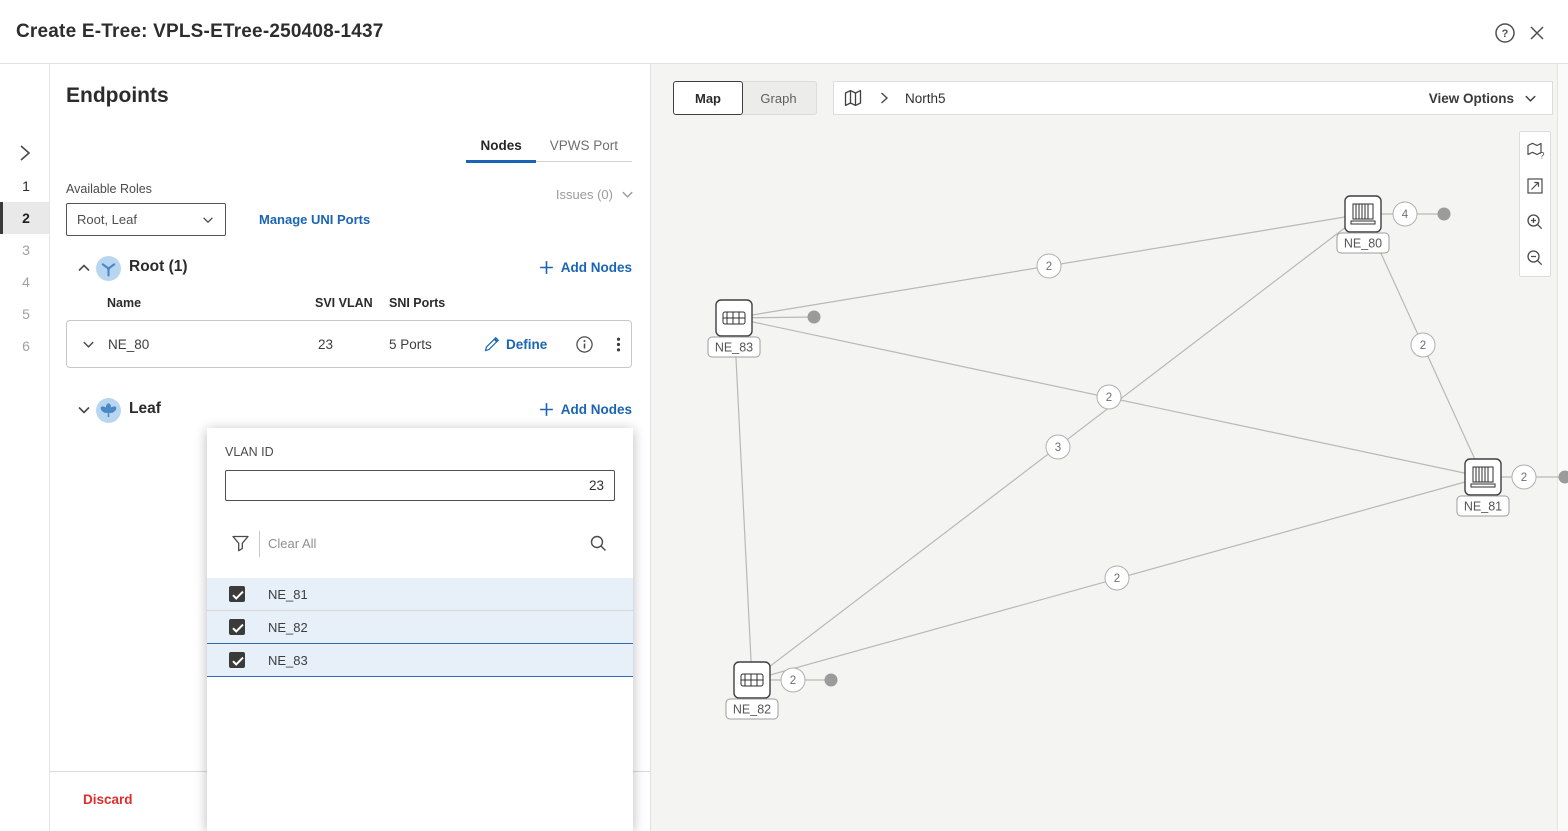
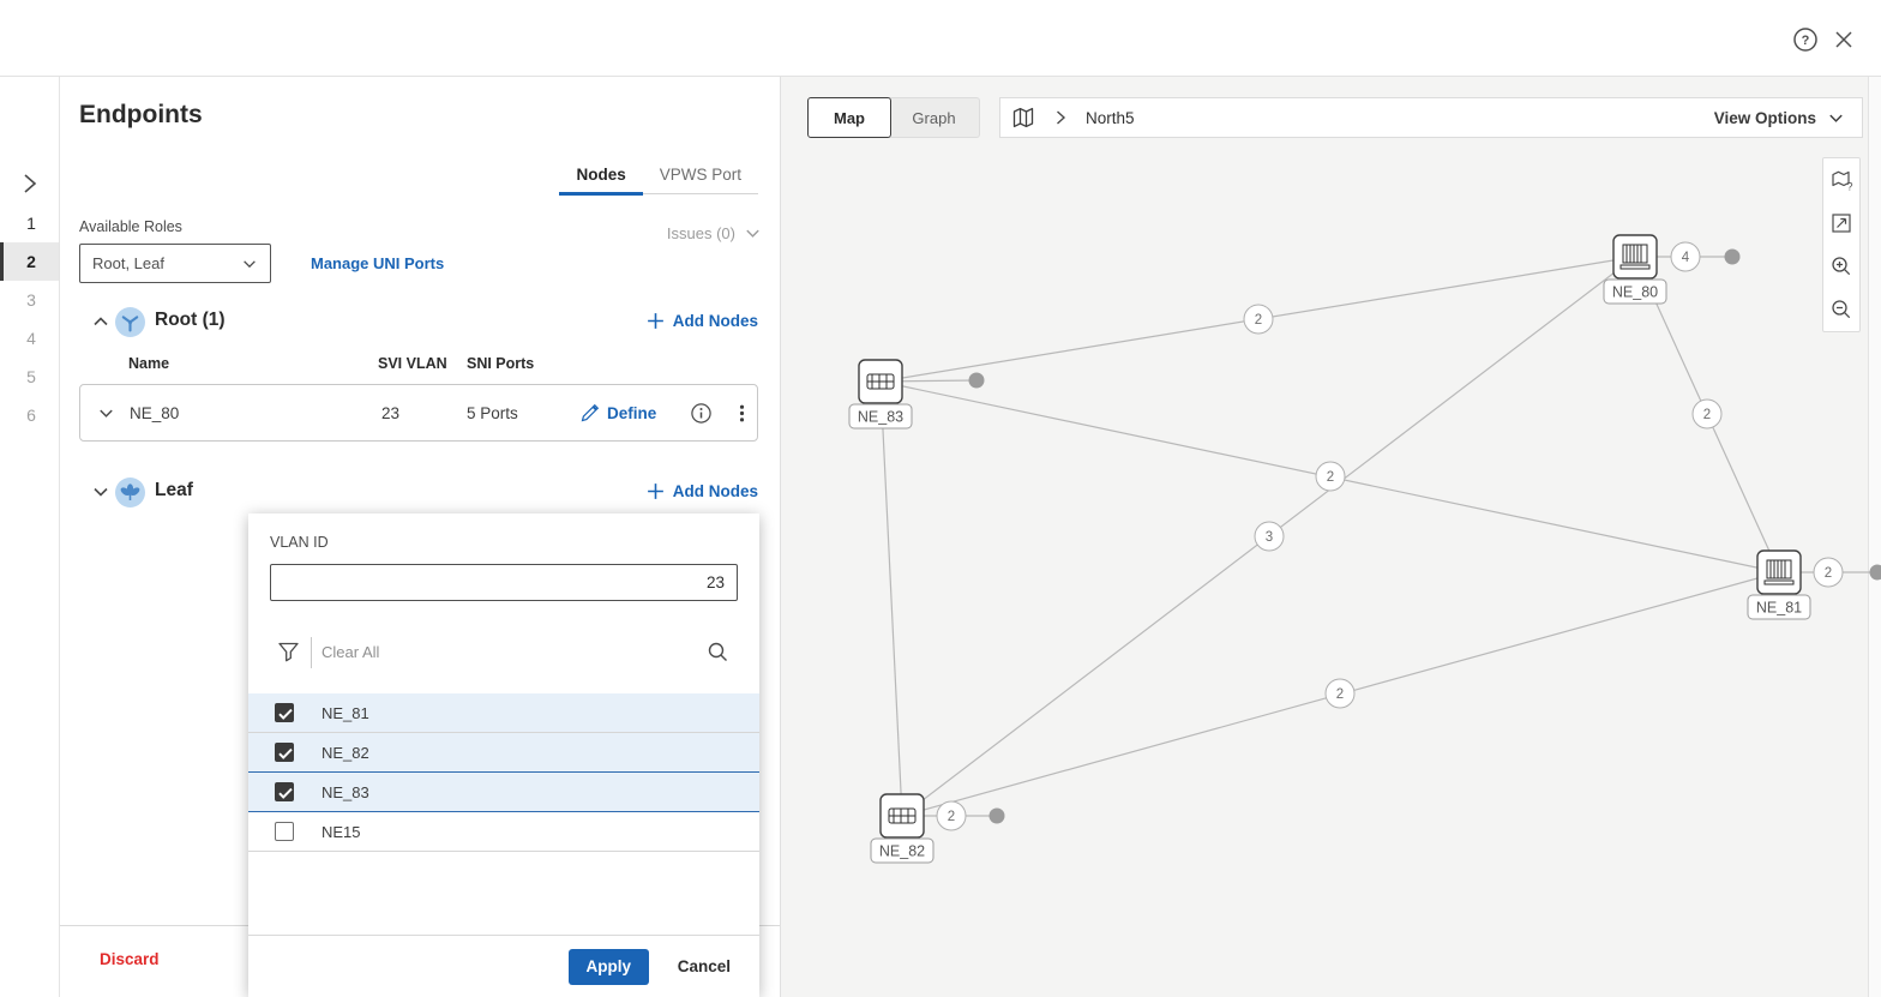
- Create E-Tree: VPLS-ETree-250408-1437
  ?
  1
  2
  3
  4
  5
  6
  Endpoints
  Nodes
  VPWS Port
  Available Roles
  Root, Leaf
  Manage UNI Ports
  Issues (0)
  Root (1)
  Add Nodes
  Name
  SVI VLAN
  SNI Ports
  NE_80
  23
  5 Ports
  Define
  Leaf
  Add Nodes
  Discard
  VLAN ID
  23
  Clear All
  NE_81
  NE_82
  NE_83
+ NE15
+ Apply
+ Cancel
  2
  2
  3
  2
  2
  4
  2
  2
  NE_80
  NE_83
  NE_81
  NE_82
  Map
  Graph
  North5
  View Options
  ?
